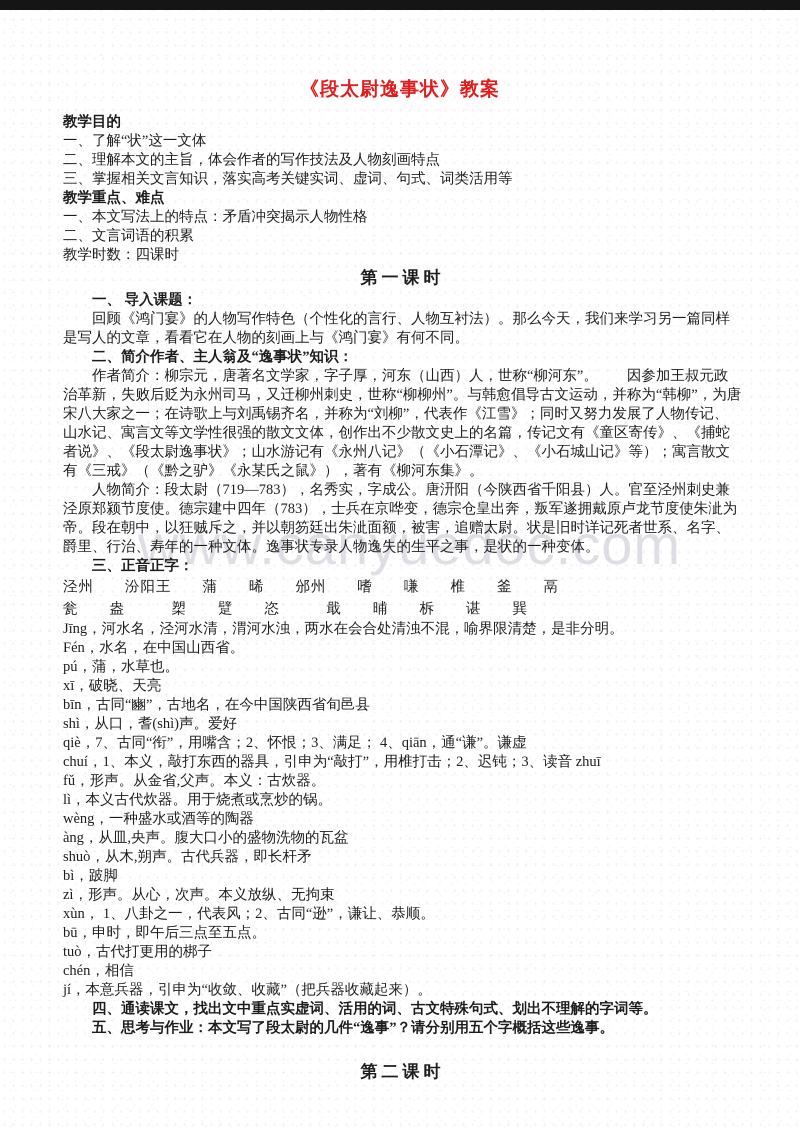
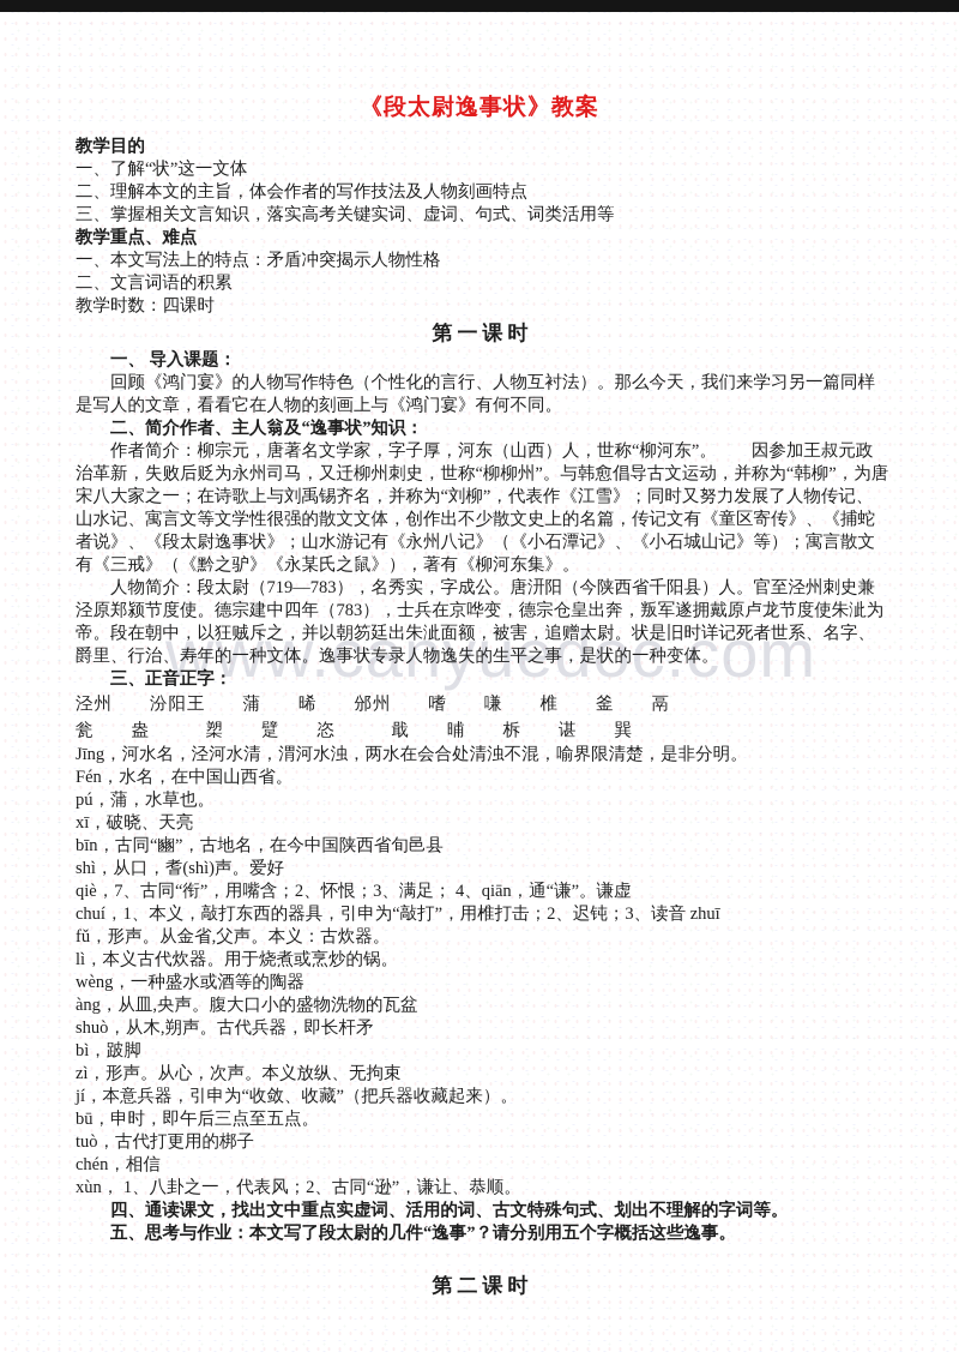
  www.canyuedoc.com
  《段太尉逸事状》教案
  教学目的
  一、了解“状”这一文体
  二、理解本文的主旨，体会作者的写作技法及人物刻画特点
  三、掌握相关文言知识，落实高考关键实词、虚词、句式、词类活用等
  教学重点、难点
  一、本文写法上的特点：矛盾冲突揭示人物性格
  二、文言词语的积累
  教学时数：四课时
  第一课时
  一、 导入课题：
  回顾《鸿门宴》的人物写作特色（个性化的言行、人物互衬法）。那么今天，我们来学习另一篇同样是写人的文章，看看它在人物的刻画上与《鸿门宴》有何不同。
  二、简介作者、主人翁及“逸事状”知识：
  作者简介：柳宗元，唐著名文学家，字子厚，河东（山西）人，世称“柳河东”。 因参加王叔元政治革新，失败后贬为永州司马，又迁柳州刺史，世称“柳柳州”。与韩愈倡导古文运动，并称为“韩柳”，为唐宋八大家之一；在诗歌上与刘禹锡齐名，并称为“刘柳”，代表作《江雪》；同时又努力发展了人物传记、山水记、寓言文等文学性很强的散文文体，创作出不少散文史上的名篇，传记文有《童区寄传》、《捕蛇者说》、《段太尉逸事状》；山水游记有《永州八记》（《小石潭记》、《小石城山记》等）；寓言散文有《三戒》（《黔之驴》《永某氏之鼠》），著有《柳河东集》。
  人物简介：段太尉（719—783），名秀实，字成公。唐汧阳（今陕西省千阳县）人。官至泾州刺史兼泾原郑颍节度使。德宗建中四年（783），士兵在京哗变，德宗仓皇出奔，叛军遂拥戴原卢龙节度使朱泚为帝。段在朝中，以狂贼斥之，并以朝笏廷出朱泚面额，被害，追赠太尉。状是旧时详记死者世系、名字、爵里、行治、寿年的一种文体。逸事状专录人物逸失的生平之事，是状的一种变体。
  三、正音正字：
  泾州 汾阳王 蒲 晞 邠州 嗜 嗛 椎 釜 鬲
  瓮 盎 槊 躄 恣 戢 晡 柝 谌 巽
  Jīng，河水名，泾河水清，渭河水浊，两水在会合处清浊不混，喻界限清楚，是非分明。
  Fén，水名，在中国山西省。
  pú，蒲，水草也。
  xī，破晓、天亮
  bīn，古同“豳”，古地名，在今中国陕西省旬邑县
  shì，从口，耆(shì)声。爱好
  qiè，7、古同“衔”，用嘴含；2、怀恨；3、满足； 4、qiān，通“谦”。谦虚
  chuí，1、本义，敲打东西的器具，引申为“敲打”，用椎打击；2、迟钝；3、读音 zhuī
  fǔ，形声。从金省,父声。本义：古炊器。
  lì，本义古代炊器。用于烧煮或烹炒的锅。
  wèng，一种盛水或酒等的陶器
  àng，从皿,央声。腹大口小的盛物洗物的瓦盆
  shuò，从木,朔声。古代兵器，即长杆矛
  bì，跛脚
  zì，形声。从心，次声。本义放纵、无拘束
- xùn， 1、八卦之一，代表风；2、古同“逊”，谦让、恭顺。
+ jí，本意兵器，引申为“收敛、收藏”（把兵器收藏起来）。
  bū，申时，即午后三点至五点。
  tuò，古代打更用的梆子
  chén，相信
- jí，本意兵器，引申为“收敛、收藏”（把兵器收藏起来）。
+ xùn， 1、八卦之一，代表风；2、古同“逊”，谦让、恭顺。
  四、通读课文，找出文中重点实虚词、活用的词、古文特殊句式、划出不理解的字词等。
  五、思考与作业：本文写了段太尉的几件“逸事”？请分别用五个字概括这些逸事。
  第二课时
